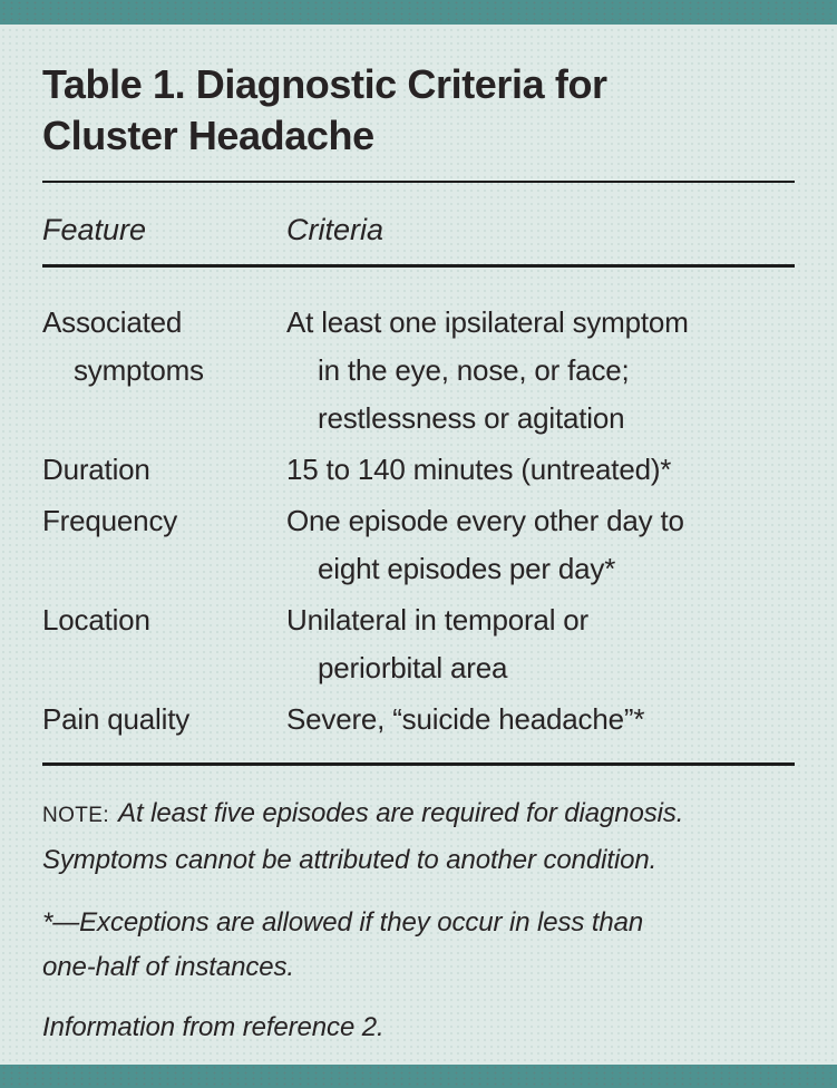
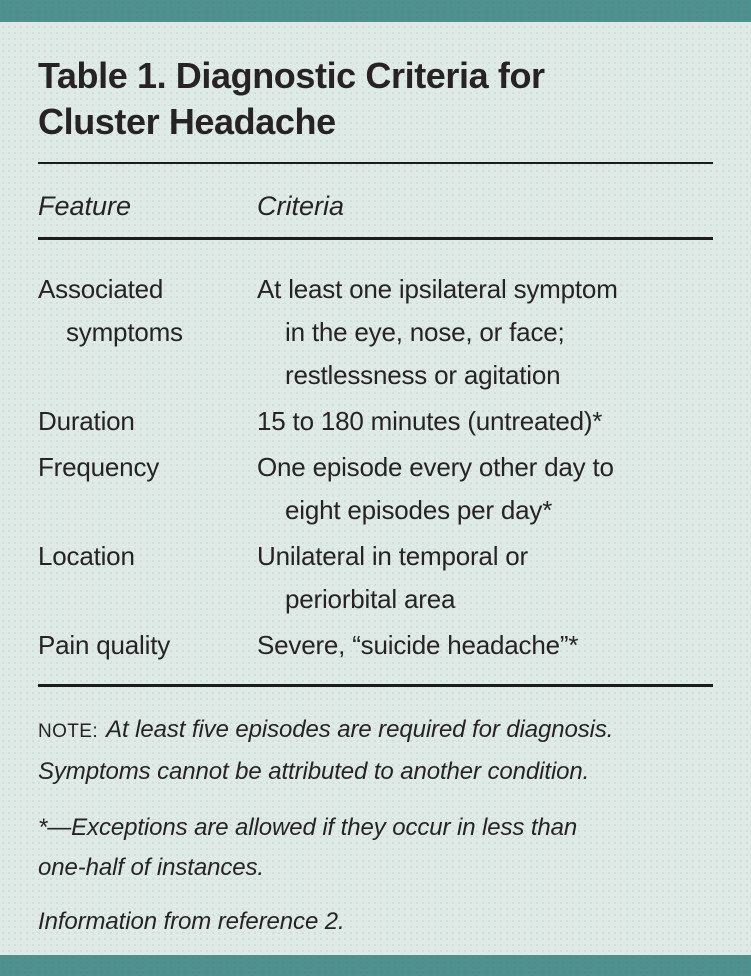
  Table 1. Diagnostic Criteria for
  Cluster Headache
  Feature
  Criteria
  Associated
  symptoms
  At least one ipsilateral symptom
  in the eye, nose, or face;
  restlessness or agitation
  Duration
- 15 to 140 minutes (untreated)*
+ 15 to 180 minutes (untreated)*
  Frequency
  One episode every other day to
  eight episodes per day*
  Location
  Unilateral in temporal or
  periorbital area
  Pain quality
  Severe, “suicide headache”*
  NOTE: At least five episodes are required for diagnosis.
  Symptoms cannot be attributed to another condition.
  *—Exceptions are allowed if they occur in less than
  one-half of instances.
  Information from reference 2.
